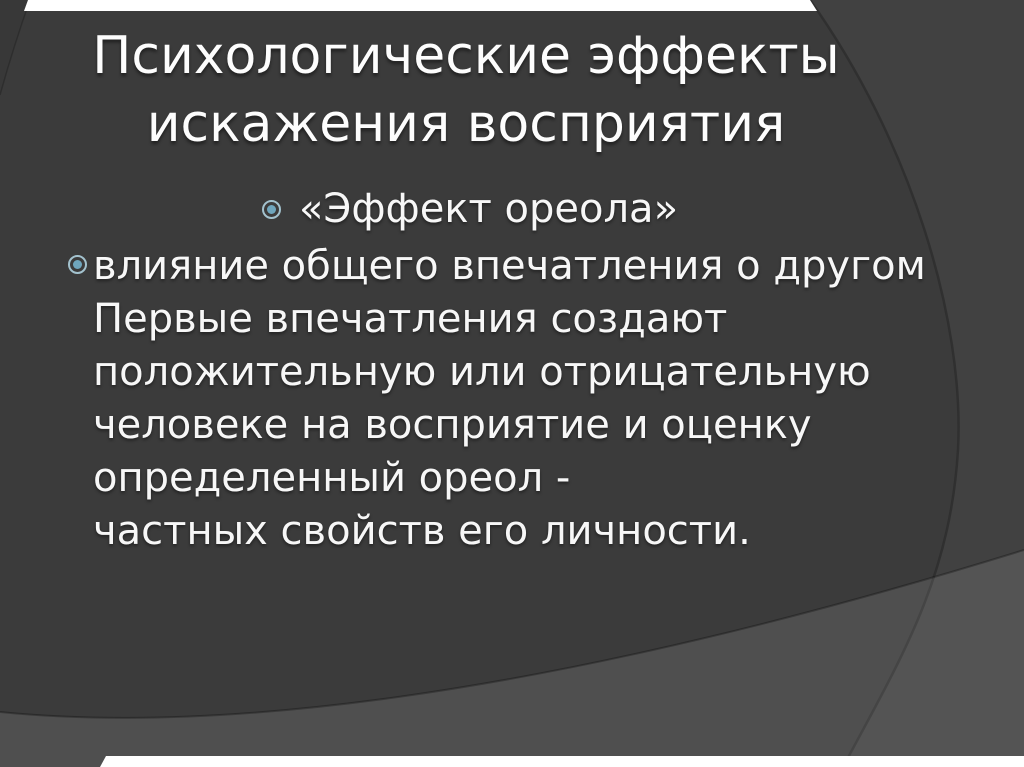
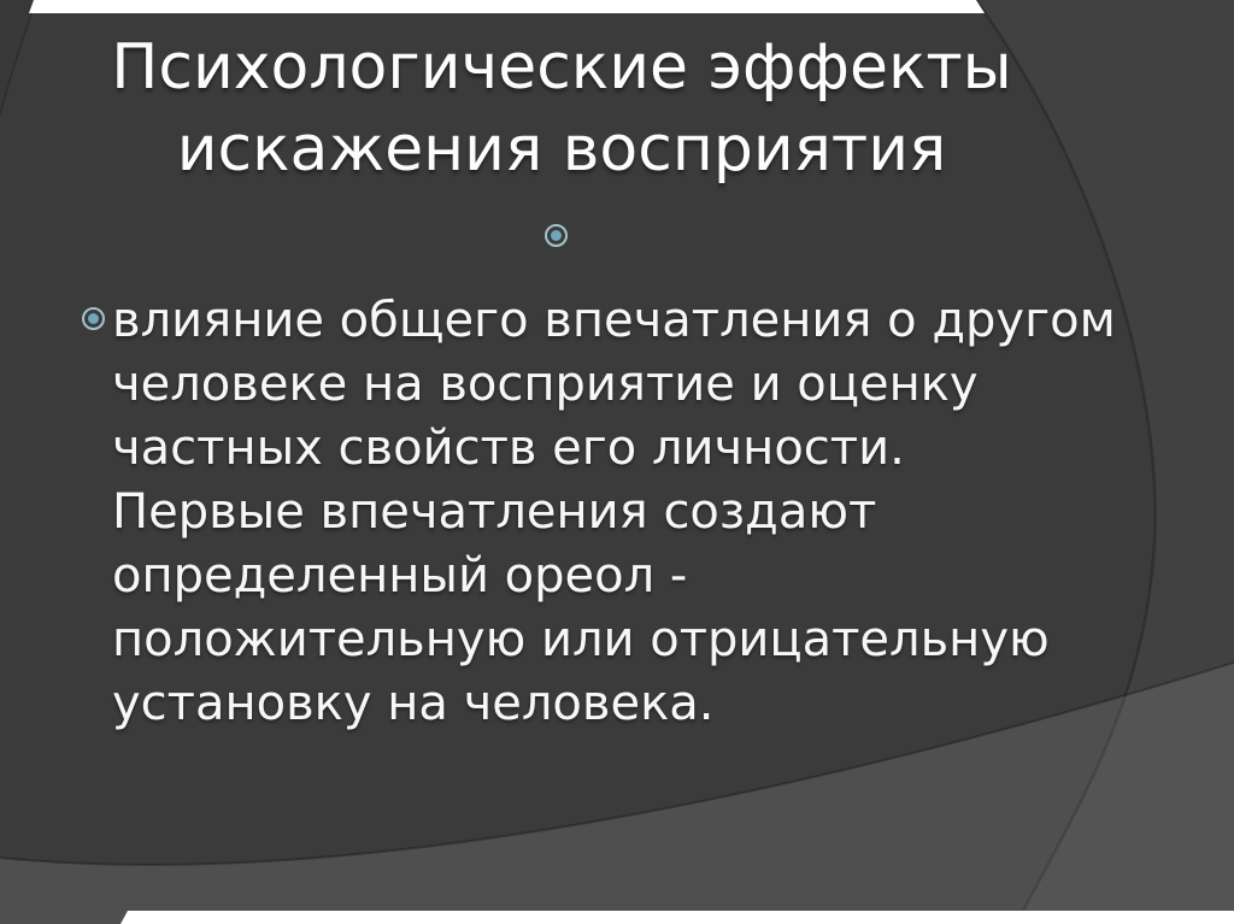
  Психологические эффекты
  искажения восприятия
- «Эффект ореола»
  влияние общего впечатления о другом
- Первые впечатления создают
+ человеке на восприятие и оценку
- положительную или отрицательную
+ частных свойств его личности.
- человеке на восприятие и оценку
+ Первые впечатления создают
  определенный ореол -
- частных свойств его личности.
+ положительную или отрицательную
+ установку на человека.
